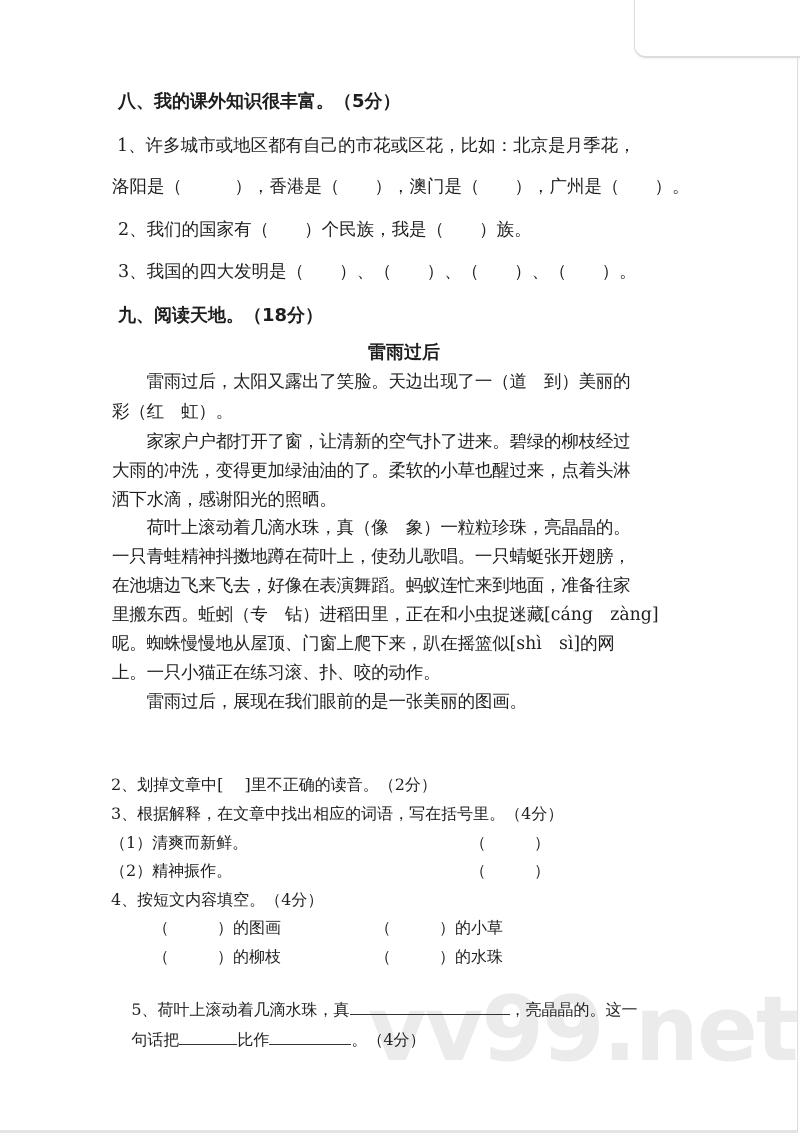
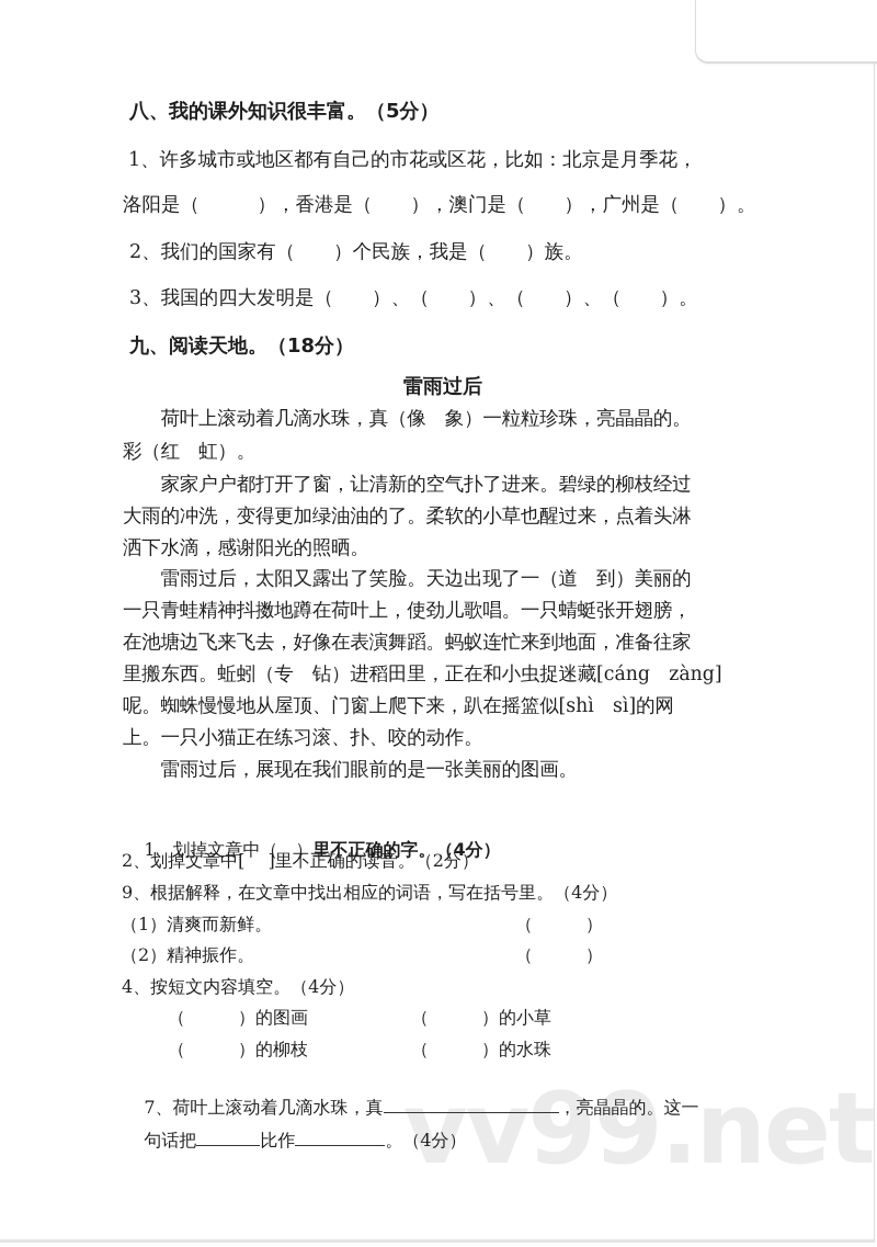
  vv99.net
  八、我的课外知识很丰富。（5分）
  1、许多城市或地区都有自己的市花或区花，比如：北京是月季花，
  洛阳是（ ），香港是（ ），澳门是（ ），广州是（ ）。
  2、我们的国家有（ ）个民族，我是（ ）族。
  3、我国的四大发明是（ ）、（ ）、（ ）、（ ）。
  九、阅读天地。（18分）
  雷雨过后
- 雷雨过后，太阳又露出了笑脸。天边出现了一（道 到）美丽的
+ 荷叶上滚动着几滴水珠，真（像 象）一粒粒珍珠，亮晶晶的。
  彩（红 虹）。
  家家户户都打开了窗，让清新的空气扑了进来。碧绿的柳枝经过
  大雨的冲洗，变得更加绿油油的了。柔软的小草也醒过来，点着头淋
  洒下水滴，感谢阳光的照晒。
- 荷叶上滚动着几滴水珠，真（像 象）一粒粒珍珠，亮晶晶的。
+ 雷雨过后，太阳又露出了笑脸。天边出现了一（道 到）美丽的
  一只青蛙精神抖擞地蹲在荷叶上，使劲儿歌唱。一只蜻蜓张开翅膀，
  在池塘边飞来飞去，好像在表演舞蹈。蚂蚁连忙来到地面，准备往家
  里搬东西。蚯蚓（专 钻）进稻田里，正在和小虫捉迷藏[cáng zàng]
  呢。蜘蛛慢慢地从屋顶、门窗上爬下来，趴在摇篮似[shì sì]的网
  上。一只小猫正在练习滚、扑、咬的动作。
  雷雨过后，展现在我们眼前的是一张美丽的图画。
+ 1、划掉文章中（ ）里不正确的字。（4分）
  2、划掉文章中[ ]里不正确的读音。（2分）
- 3、根据解释，在文章中找出相应的词语，写在括号里。（4分）
+ 9、根据解释，在文章中找出相应的词语，写在括号里。（4分）
  （1）清爽而新鲜。
  （ ）
  （2）精神振作。
  （ ）
  4、按短文内容填空。（4分）
  （ ）的图画
  （ ）的小草
  （ ）的柳枝
  （ ）的水珠
- 5、荷叶上滚动着几滴水珠，真 ，亮晶晶的。这一
+ 7、荷叶上滚动着几滴水珠，真 ，亮晶晶的。这一
  句话把 比作 。（4分）
